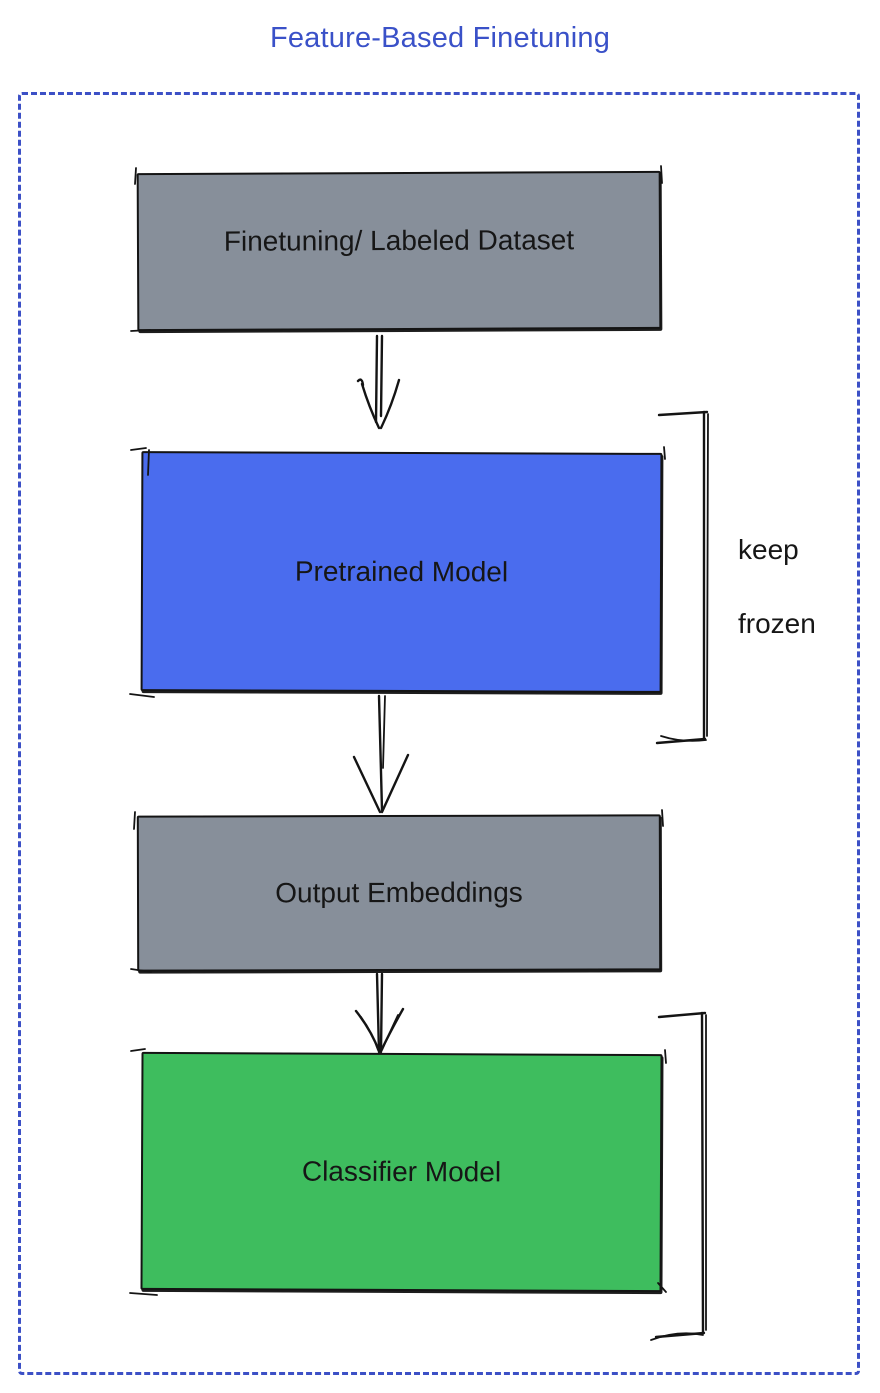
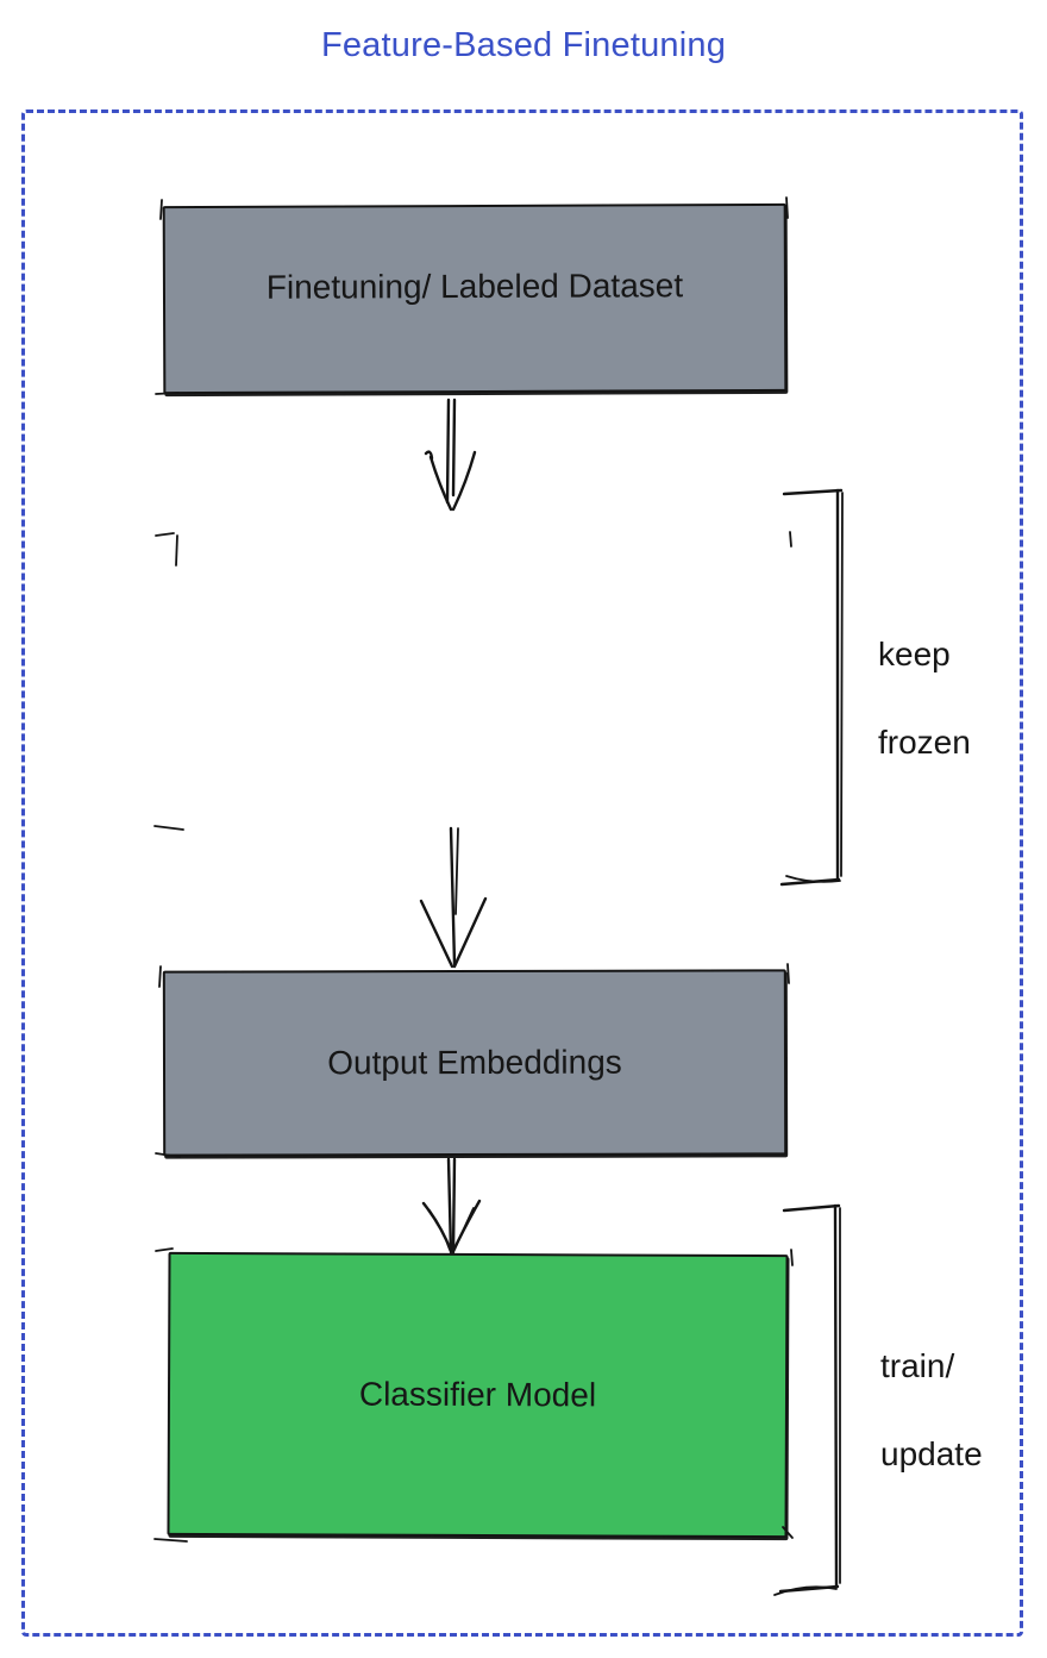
  Feature-Based Finetuning
  Finetuning/ Labeled Dataset
- Pretrained Model
  Output Embeddings
  Classifier Model
  keep
  frozen
+ train/
+ update
